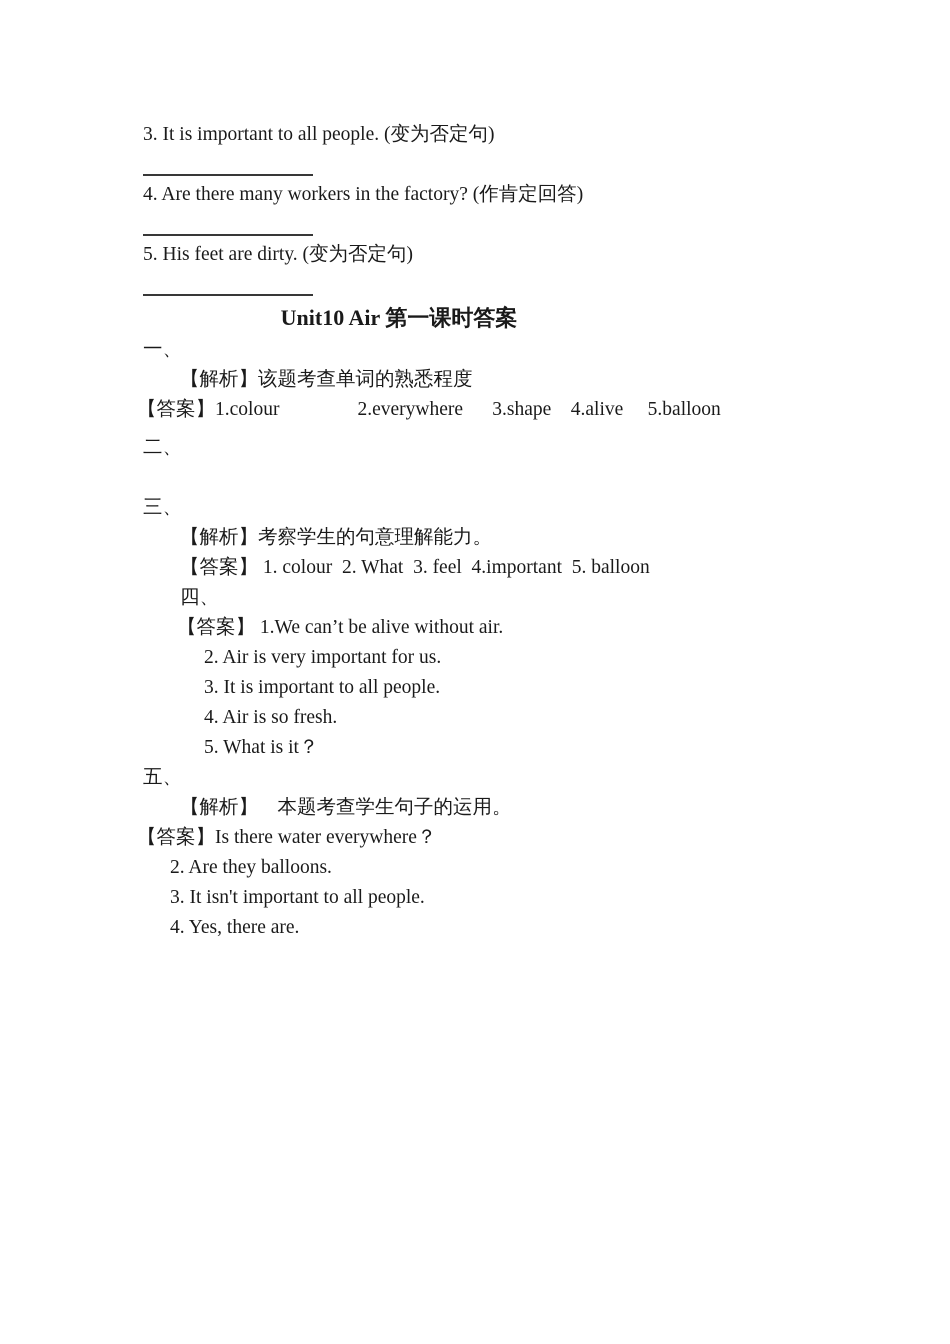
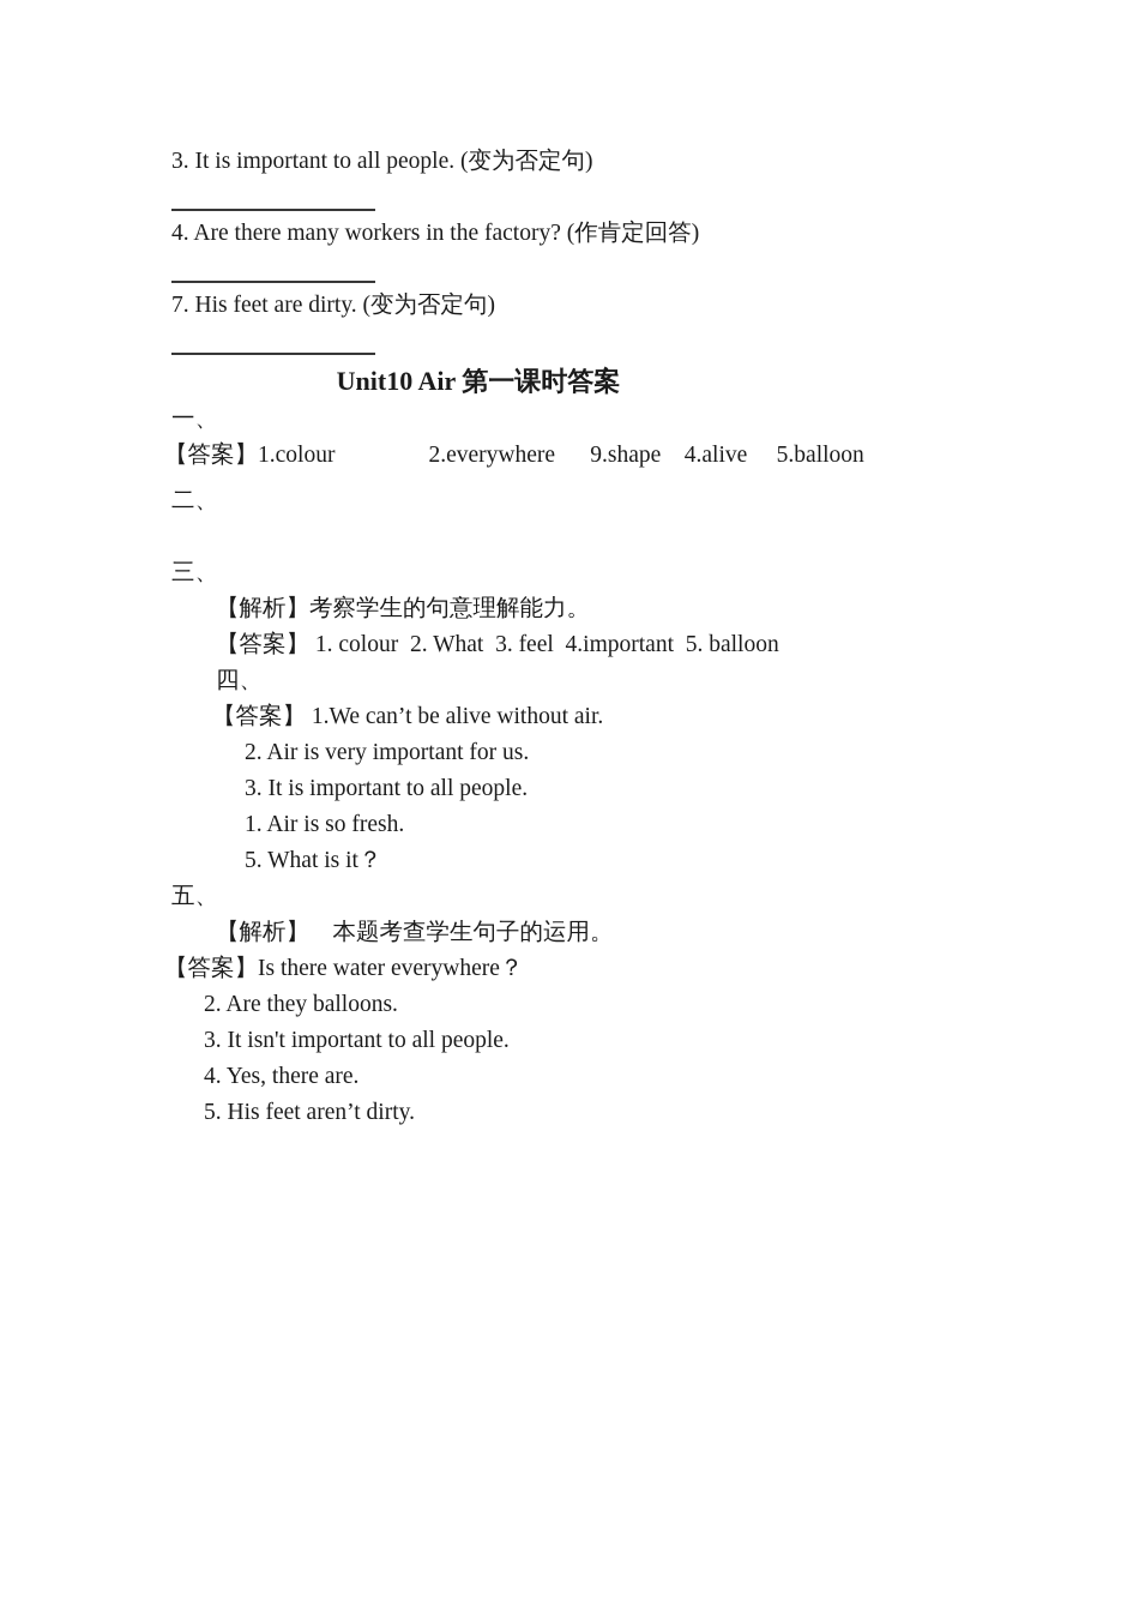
  3. It is important to all people. (变为否定句)
  4. Are there many workers in the factory? (作肯定回答)
- 5. His feet are dirty. (变为否定句)
+ 7. His feet are dirty. (变为否定句)
  Unit10 Air 第一课时答案
  一、
- 【解析】该题考查单词的熟悉程度
- 【答案】1.colour 2.everywhere 3.shape 4.alive 5.balloon
+ 【答案】1.colour 2.everywhere 9.shape 4.alive 5.balloon
  二、
  三、
  【解析】考察学生的句意理解能力。
  【答案】 1. colour 2. What 3. feel 4.important 5. balloon
  四、
  【答案】 1.We can’t be alive without air.
  2. Air is very important for us.
  3. It is important to all people.
- 4. Air is so fresh.
+ 1. Air is so fresh.
  5. What is it？
  五、
  【解析】 本题考查学生句子的运用。
  【答案】Is there water everywhere？
  2. Are they balloons.
  3. It isn't important to all people.
  4. Yes, there are.
+ 5. His feet aren’t dirty.
